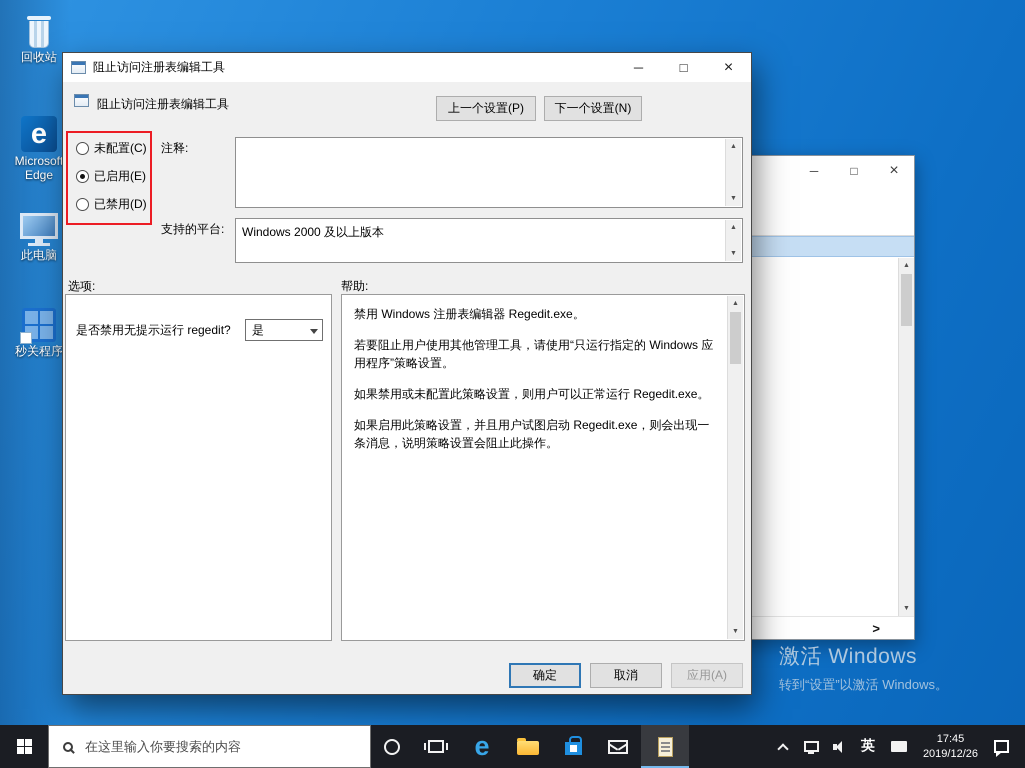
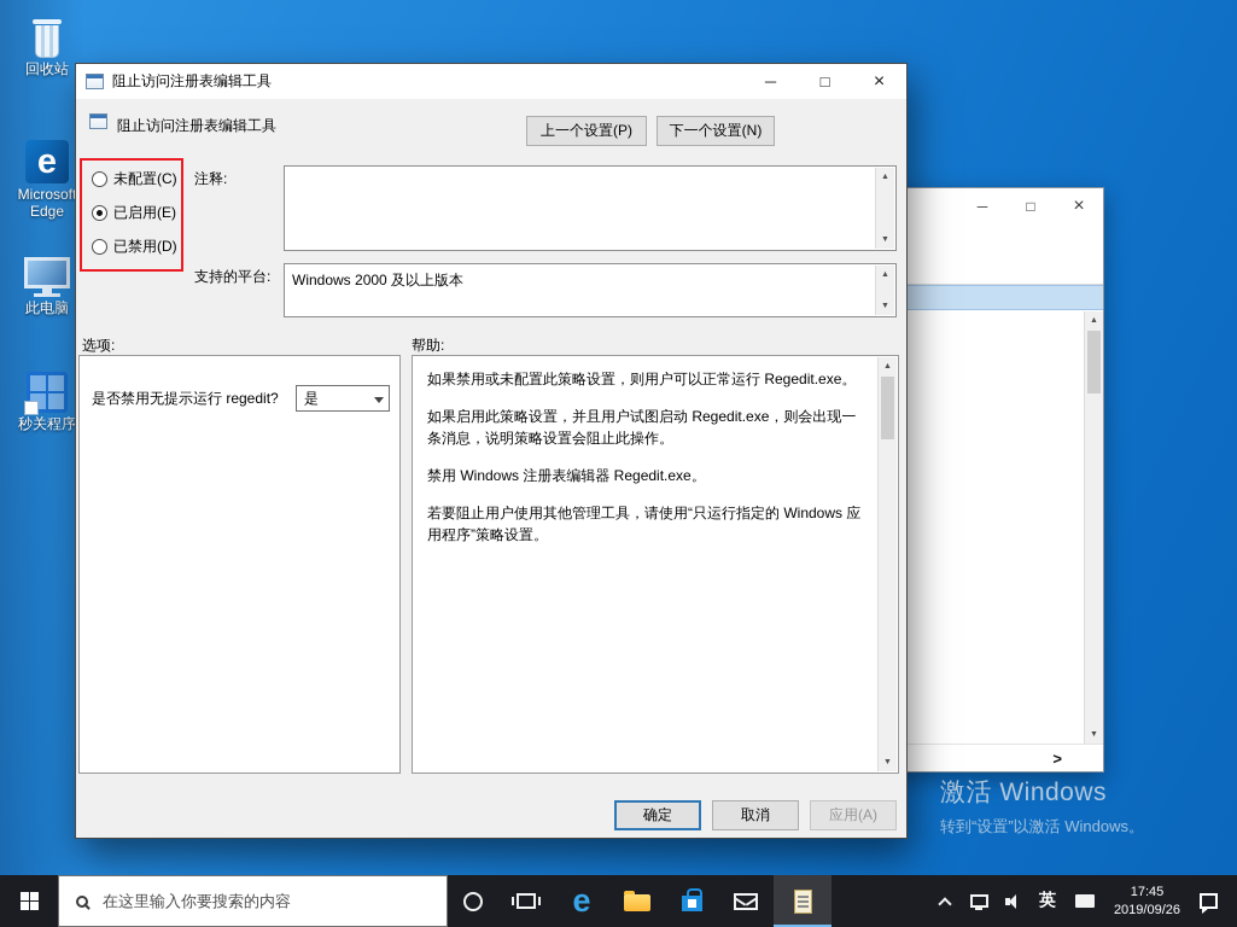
  回收站
  Microsof Edge
  此电脑
  秒关程序
  ─
  □
  ×
  >
  激活 Windows
  转到“设置”以激活 Windows。
  阻止访问注册表编辑工具
  ─
  □
  ×
  阻止访问注册表编辑工具
  上一个设置(P)
  下一个设置(N)
  未配置(C)
  已启用(E)
  已禁用(D)
  注释:
  支持的平台:
  Windows 2000 及以上版本
  选项:
  帮助:
  是否禁用无提示运行 regedit?
  是
- 禁用 Windows 注册表编辑器 Regedit.exe。
+ 如果禁用或未配置此策略设置，则用户可以正常运行 Regedit.exe。
- 若要阻止用户使用其他管理工具，请使用“只运行指定的 Windows 应用程序”策略设置。
+ 如果启用此策略设置，并且用户试图启动 Regedit.exe，则会出现一条消息，说明策略设置会阻止此操作。
- 如果禁用或未配置此策略设置，则用户可以正常运行 Regedit.exe。
+ 禁用 Windows 注册表编辑器 Regedit.exe。
- 如果启用此策略设置，并且用户试图启动 Regedit.exe，则会出现一条消息，说明策略设置会阻止此操作。
+ 若要阻止用户使用其他管理工具，请使用“只运行指定的 Windows 应用程序”策略设置。
  确定
  取消
  应用(A)
  在这里输入你要搜索的内容
  英
  17:45
- 2019/12/26
+ 2019/09/26
